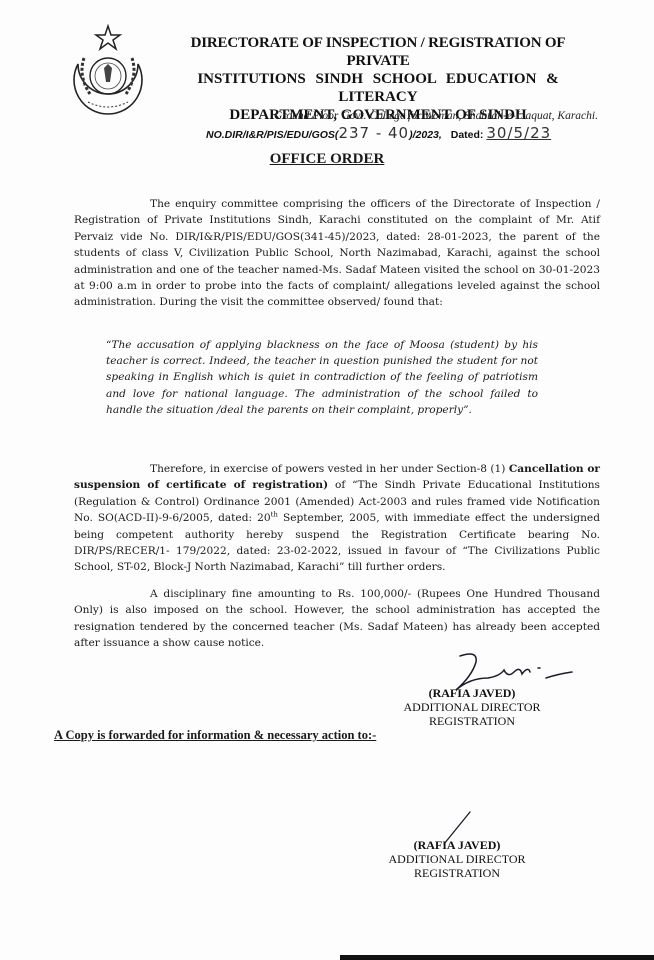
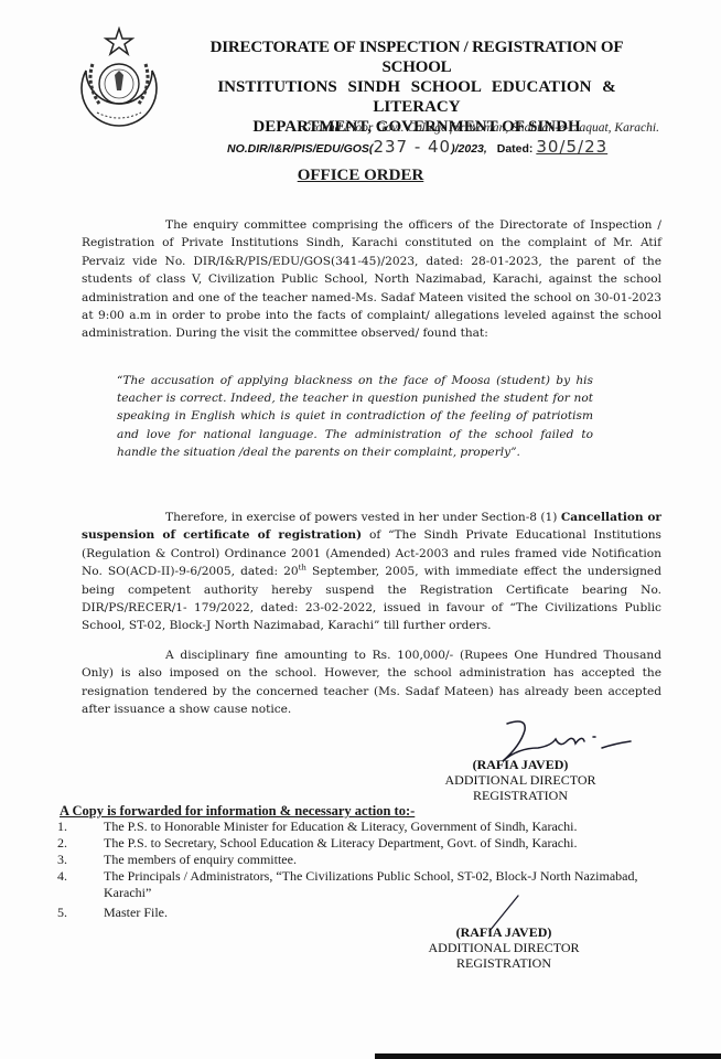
- DIRECTORATE OF INSPECTION / REGISTRATION OF PRIVATE
+ DIRECTORATE OF INSPECTION / REGISTRATION OF SCHOOL
  INSTITUTIONS SINDH SCHOOL EDUCATION & LITERACY
  DEPARTMENT, GOVERNMENT OF SINDH
  Ground Floor Govt. College for Woman, Shahrah-e-Liaquat, Karachi.
  NO.DIR/I&R/PIS/EDU/GOS(237 - 40)/2023, Dated: 30/5/23
  OFFICE ORDER
  The enquiry committee comprising the officers of the Directorate of Inspection / Registration of Private Institutions Sindh, Karachi constituted on the complaint of Mr. Atif Pervaiz vide No. DIR/I&R/PIS/EDU/GOS(341-45)/2023, dated: 28-01-2023, the parent of the students of class V, Civilization Public School, North Nazimabad, Karachi, against the school administration and one of the teacher named-Ms. Sadaf Mateen visited the school on 30-01-2023 at 9:00 a.m in order to probe into the facts of complaint/ allegations leveled against the school administration. During the visit the committee observed/ found that:
  “The accusation of applying blackness on the face of Moosa (student) by his teacher is correct. Indeed, the teacher in question punished the student for not speaking in English which is quiet in contradiction of the feeling of patriotism and love for national language. The administration of the school failed to handle the situation /deal the parents on their complaint, properly”.
  Therefore, in exercise of powers vested in her under Section-8 (1) Cancellation or suspension of certificate of registration) of “The Sindh Private Educational Institutions (Regulation & Control) Ordinance 2001 (Amended) Act-2003 and rules framed vide Notification No. SO(ACD-II)-9-6/2005, dated: 20th September, 2005, with immediate effect the undersigned being competent authority hereby suspend the Registration Certificate bearing No. DIR/PS/RECER/1- 179/2022, dated: 23-02-2022, issued in favour of “The Civilizations Public School, ST-02, Block-J North Nazimabad, Karachi” till further orders.
  A disciplinary fine amounting to Rs. 100,000/- (Rupees One Hundred Thousand Only) is also imposed on the school. However, the school administration has accepted the resignation tendered by the concerned teacher (Ms. Sadaf Mateen) has already been accepted after issuance a show cause notice.
  (RAFIA JAVED)
  ADDITIONAL DIRECTOR
  REGISTRATION
  A Copy is forwarded for information & necessary action to:-
+ 1.
+ The P.S. to Honorable Minister for Education & Literacy, Government of Sindh, Karachi.
+ 2.
+ The P.S. to Secretary, School Education & Literacy Department, Govt. of Sindh, Karachi.
+ 3.
+ The members of enquiry committee.
+ 4.
+ The Principals / Administrators, “The Civilizations Public School, ST-02, Block-J North Nazimabad, Karachi”
+ 5.
+ Master File.
  (RAFIA JAVED)
  ADDITIONAL DIRECTOR
  REGISTRATION
